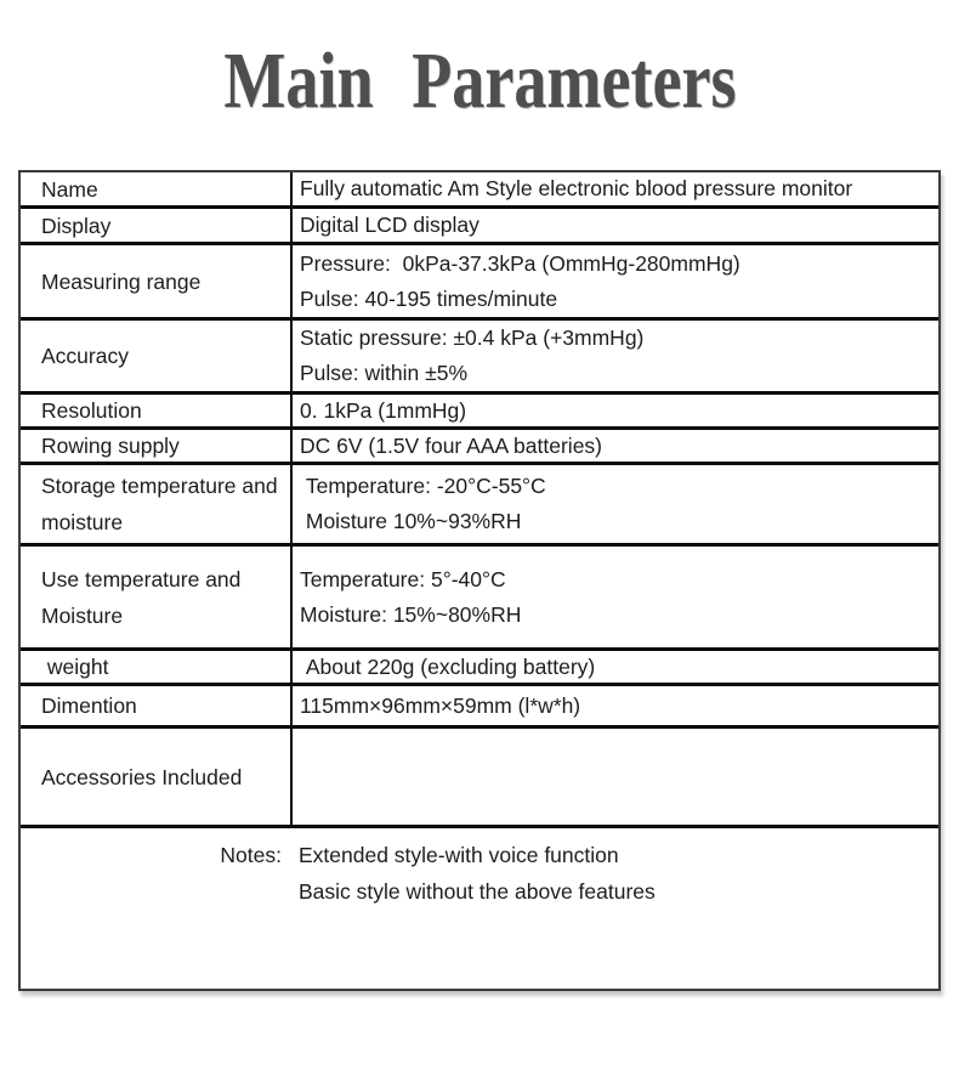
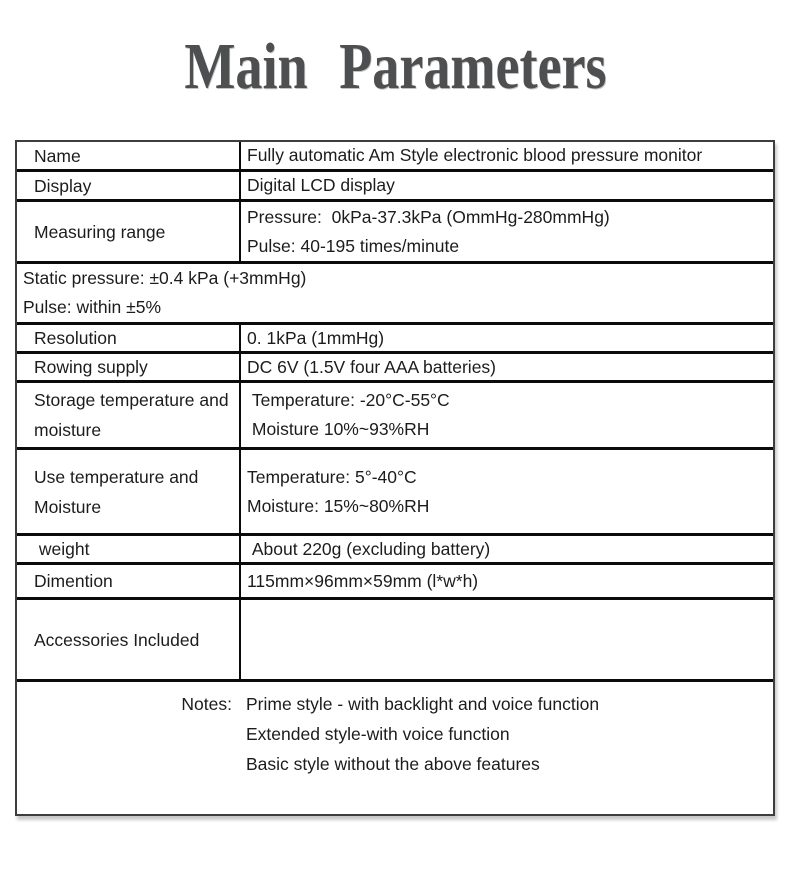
  Main Parameters
  Name
  Fully automatic Am Style electronic blood pressure monitor
  Display
  Digital LCD display
  Measuring range
  Pressure: 0kPa-37.3kPa (OmmHg-280mmHg)
  Pulse: 40-195 times/minute
- Accuracy
  Static pressure: ±0.4 kPa (+3mmHg)
  Pulse: within ±5%
  Resolution
  0. 1kPa (1mmHg)
  Rowing supply
  DC 6V (1.5V four AAA batteries)
  Storage temperature and moisture
  Temperature: -20°C-55°C
  Moisture 10%~93%RH
  Use temperature and Moisture
  Temperature: 5°-40°C
  Moisture: 15%~80%RH
  weight
  About 220g (excluding battery)
  Dimention
  115mm×96mm×59mm (l*w*h)
  Accessories Included
  Notes:
+ Prime style - with backlight and voice function
  Extended style-with voice function
  Basic style without the above features
